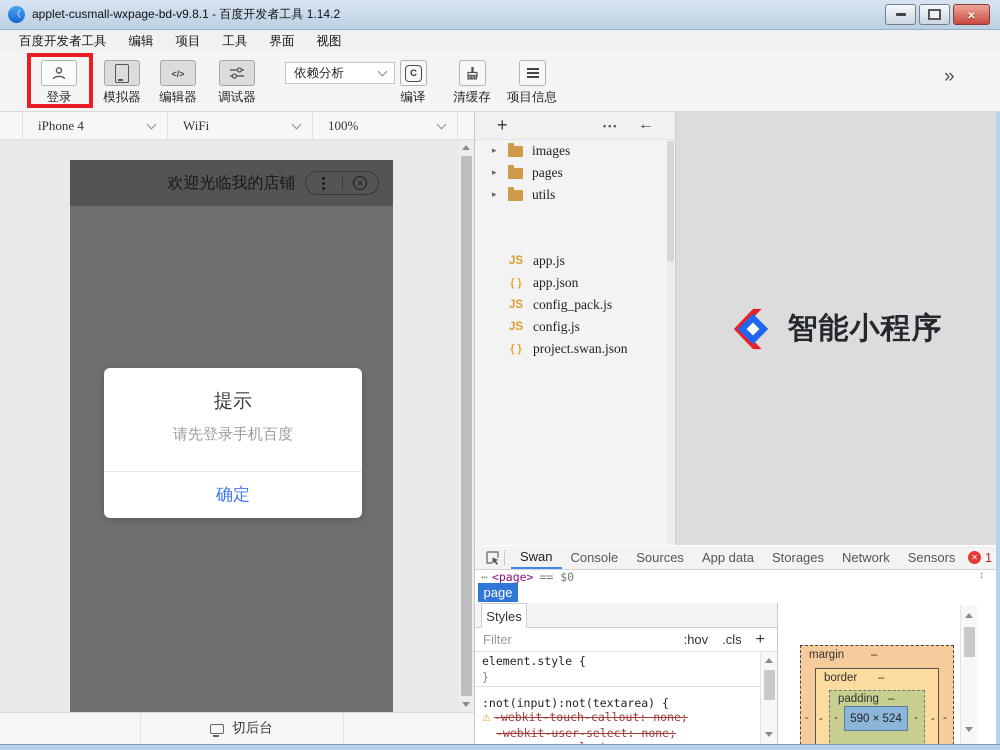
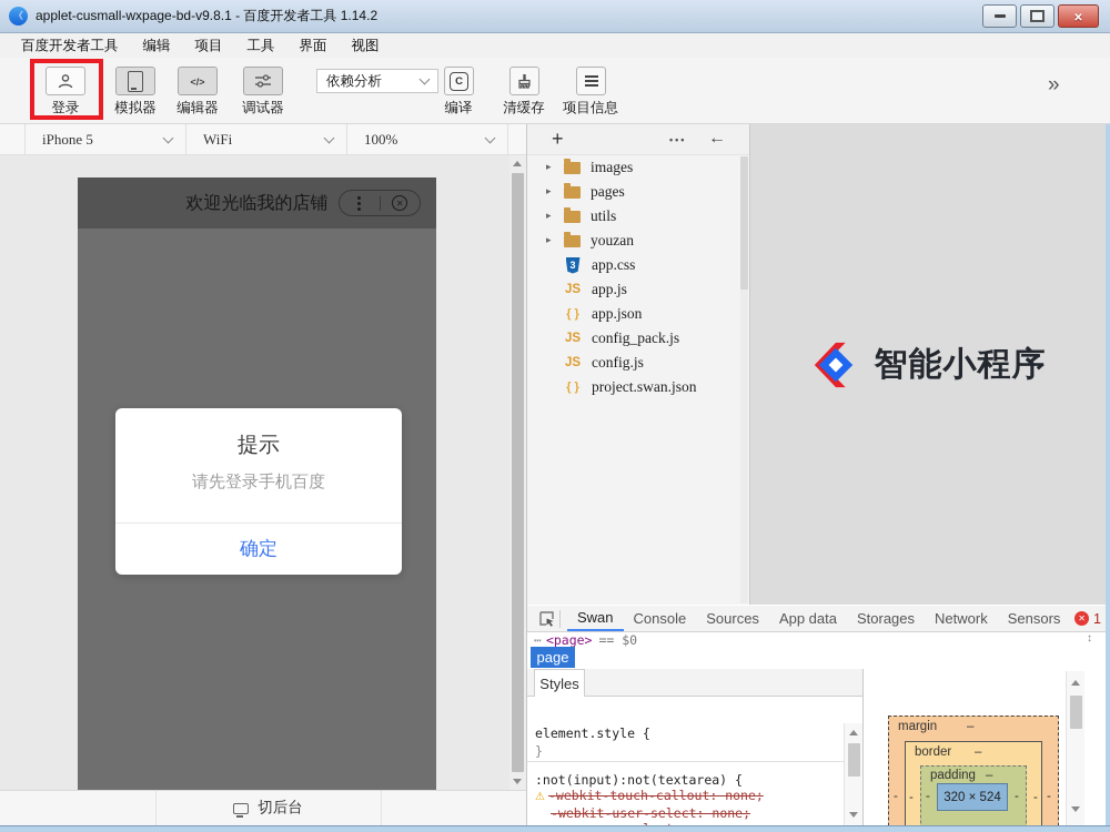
  applet-cusmall-wxpage-bd-v9.8.1 - 百度开发者工具 1.14.2
  百度开发者工具
  编辑
  项目
  工具
  界面
  视图
  登录
  模拟器
  编辑器
  调试器
  依赖分析
  C
  编译
  清缓存
  项目信息
- iPhone 4
+ iPhone 5
  WiFi
  100%
  欢迎光临我的店铺
  提示
  请先登录手机百度
  确定
  切后台
  images
  pages
  utils
+ youzan
+ 3
+ app.css
  JS
  app.js
  { }
  app.json
  JS
  config_pack.js
  JS
  config.js
  { }
  project.swan.json
  智能小程序
  Swan
  Console
  Sources
  App data
  Storages
  Network
  Sensors
  1
  ⋯
  <page>
  == $0
  page
  Styles
- Filter
- :hov
- .cls
- +
  element.style {
  }
  :not(input):not(textarea) {
  -webkit-touch-callout: none;
  -webkit-user-select: none;
  margin
  –
  -
  -
  border
  –
  -
  -
  padding
  –
  -
  -
- 590 × 524
+ 320 × 524
